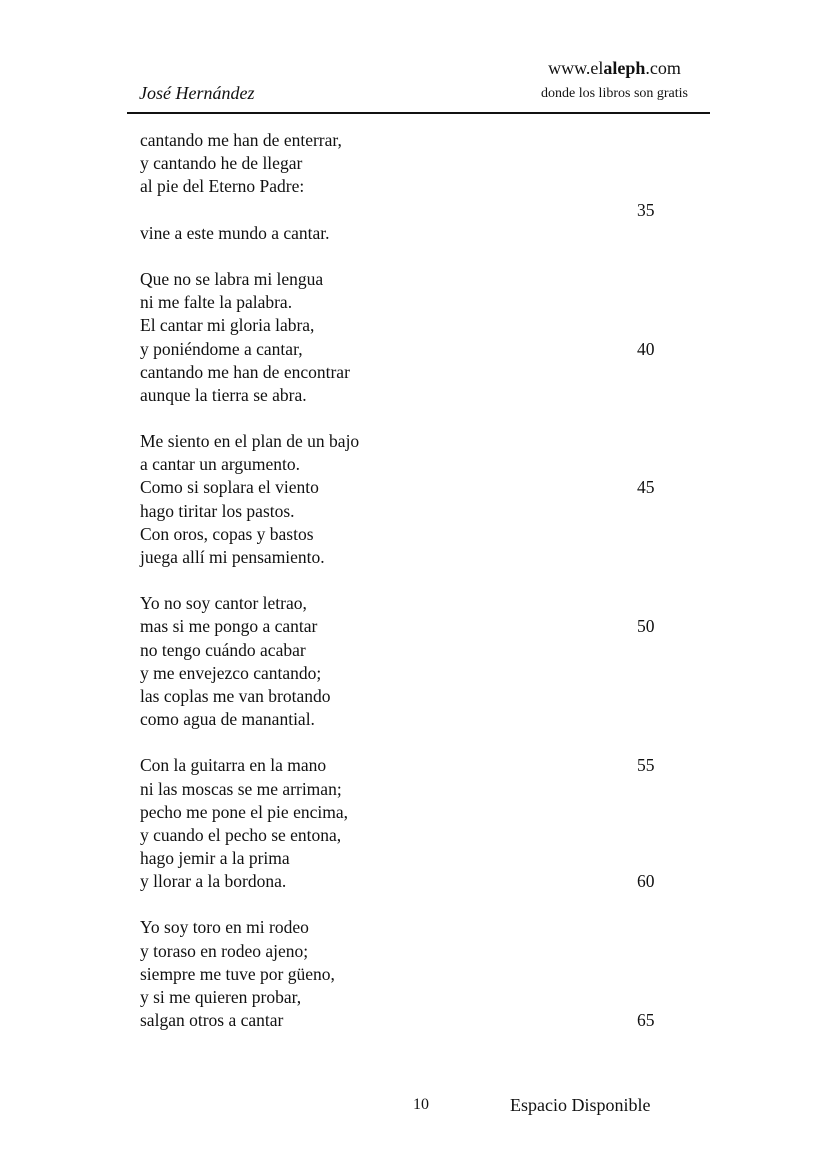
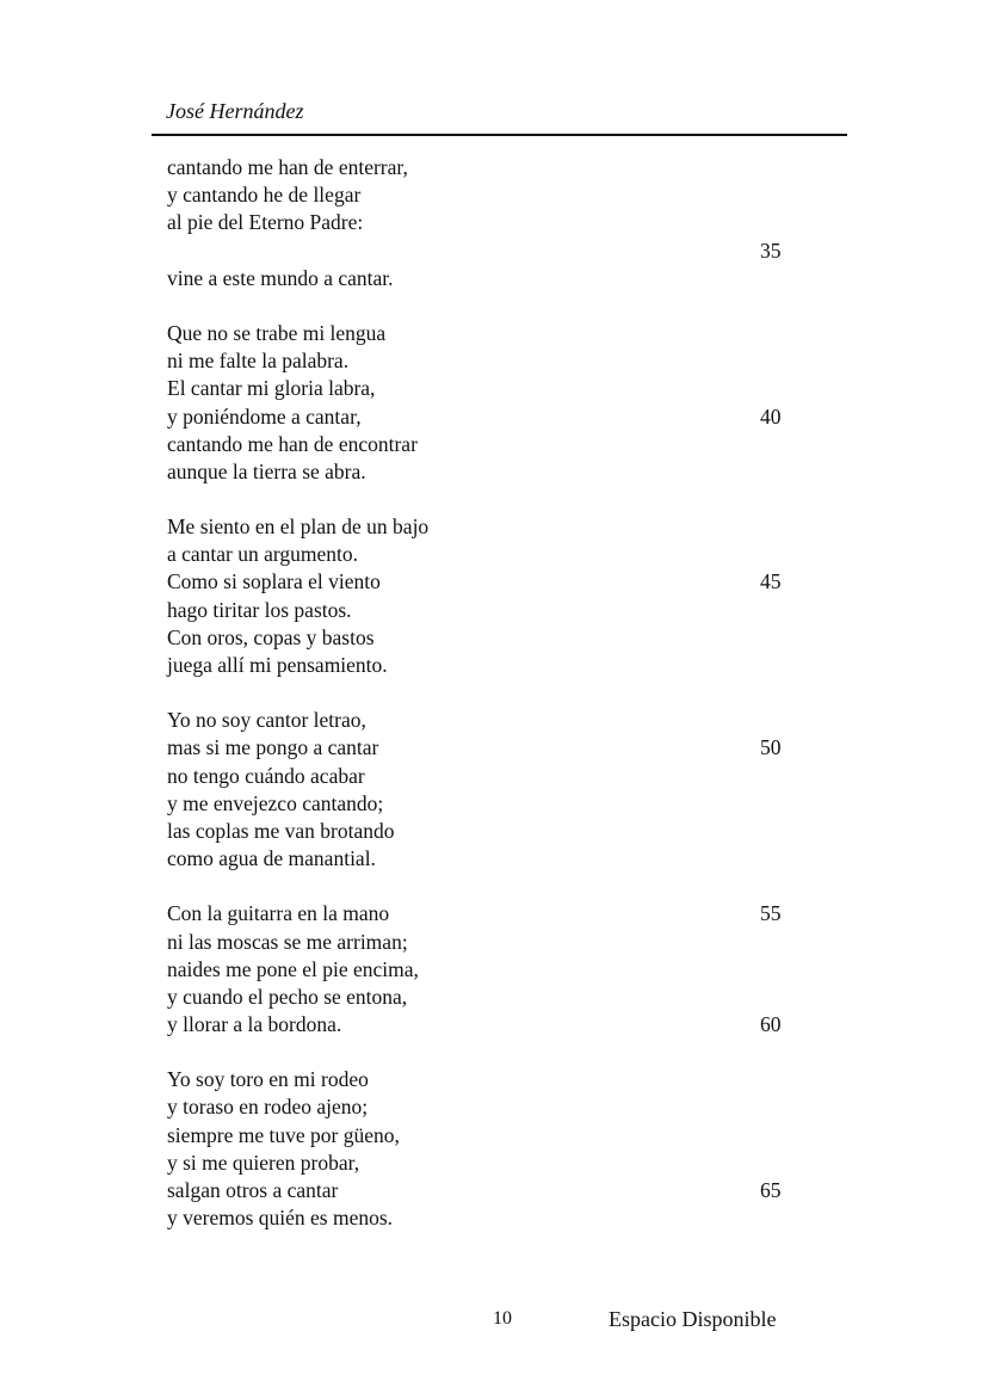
  José Hernández
- www.elaleph.com
- donde los libros son gratis
  cantando me han de enterrar,
  y cantando he de llegar
  al pie del Eterno Padre:
  35
  vine a este mundo a cantar.
- Que no se labra mi lengua
+ Que no se trabe mi lengua
  ni me falte la palabra.
  El cantar mi gloria labra,
  y poniéndome a cantar,
  40
  cantando me han de encontrar
  aunque la tierra se abra.
  Me siento en el plan de un bajo
  a cantar un argumento.
  Como si soplara el viento
  45
  hago tiritar los pastos.
  Con oros, copas y bastos
  juega allí mi pensamiento.
  Yo no soy cantor letrao,
  mas si me pongo a cantar
  50
  no tengo cuándo acabar
  y me envejezco cantando;
  las coplas me van brotando
  como agua de manantial.
  Con la guitarra en la mano
  55
  ni las moscas se me arriman;
- pecho me pone el pie encima,
+ naides me pone el pie encima,
  y cuando el pecho se entona,
- hago jemir a la prima
  y llorar a la bordona.
  60
  Yo soy toro en mi rodeo
  y toraso en rodeo ajeno;
  siempre me tuve por güeno,
  y si me quieren probar,
  salgan otros a cantar
  65
+ y veremos quién es menos.
  10
  Espacio Disponible
